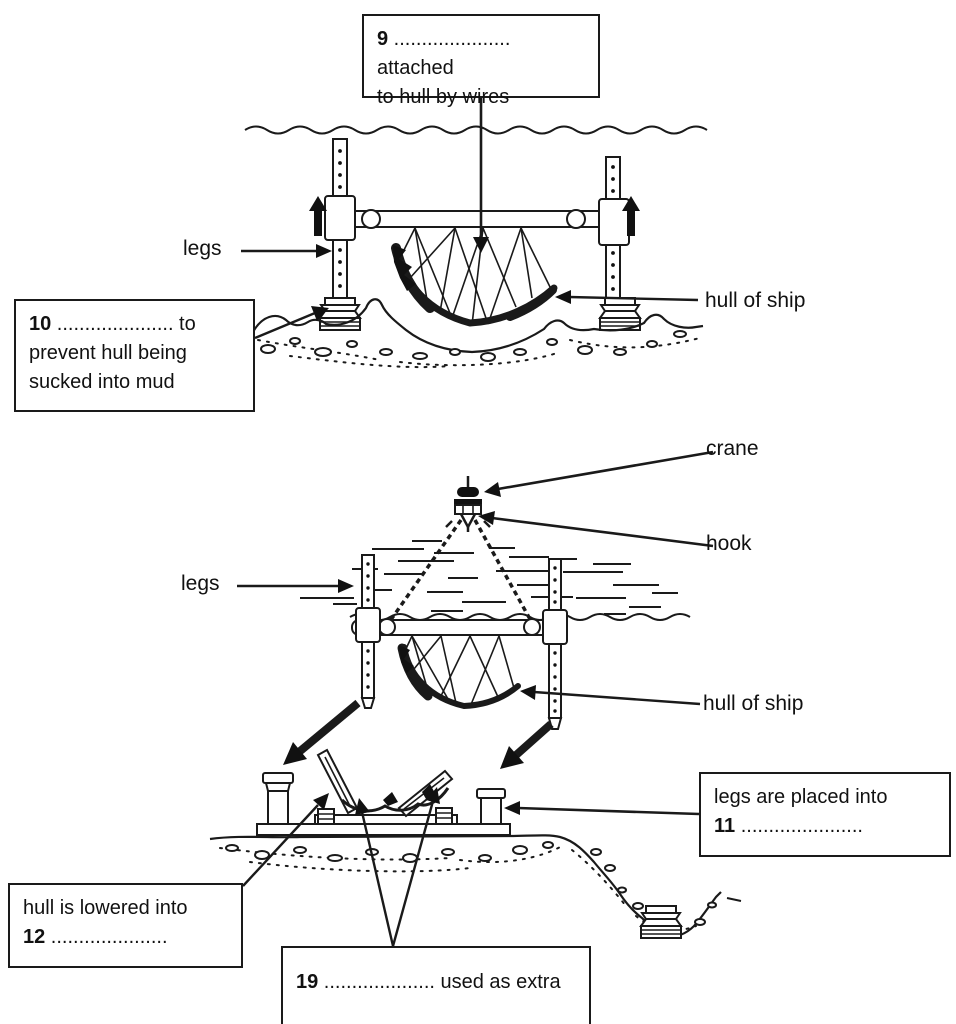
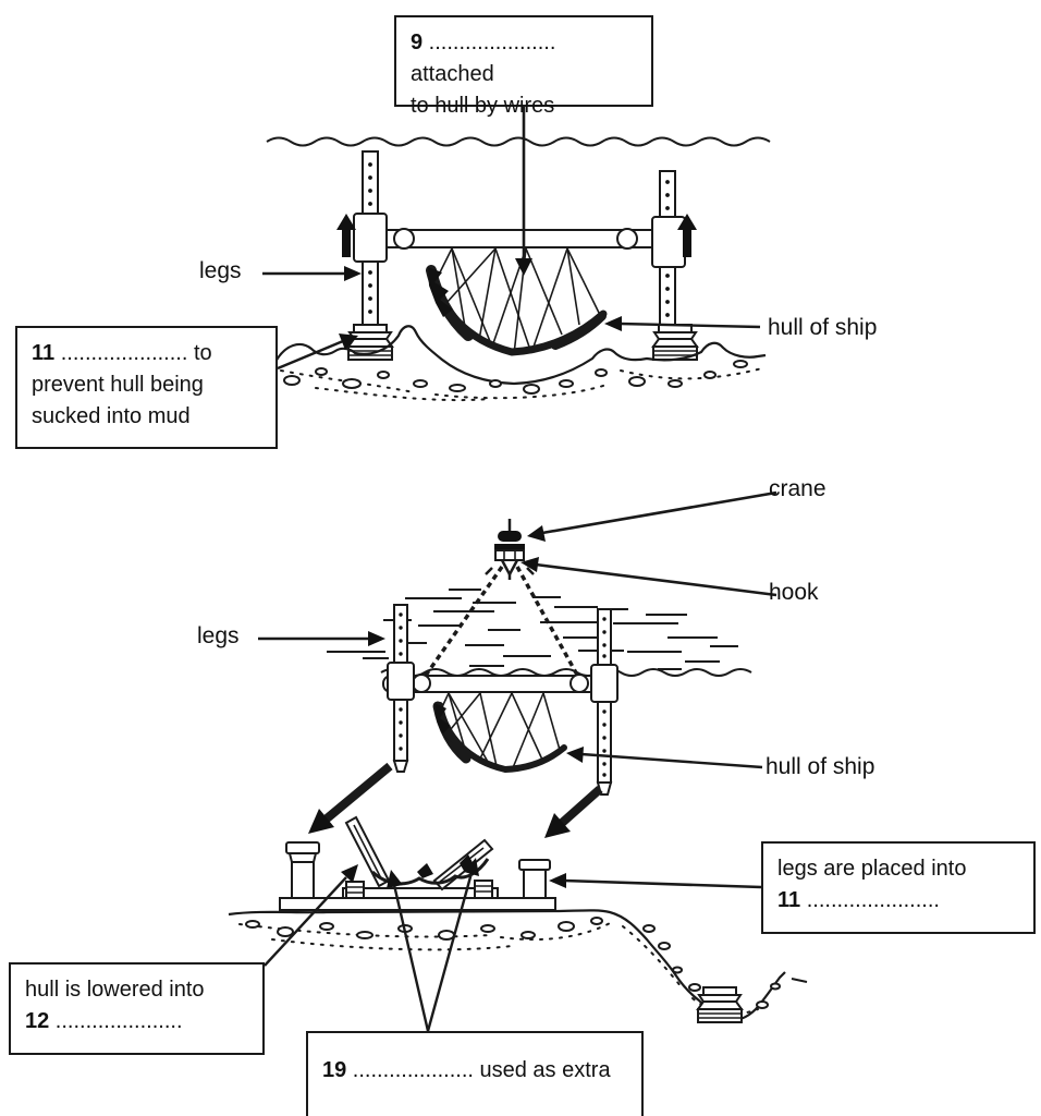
  9 ..................... attached
  to hull by wires
  legs
  hull of ship
- 10 ..................... to
+ 11 ..................... to
  prevent hull being
  sucked into mud
  crane
  hook
  legs
  hull of ship
  legs are placed into
  11 ......................
  hull is lowered into
  12 .....................
  19 .................... used as extra
